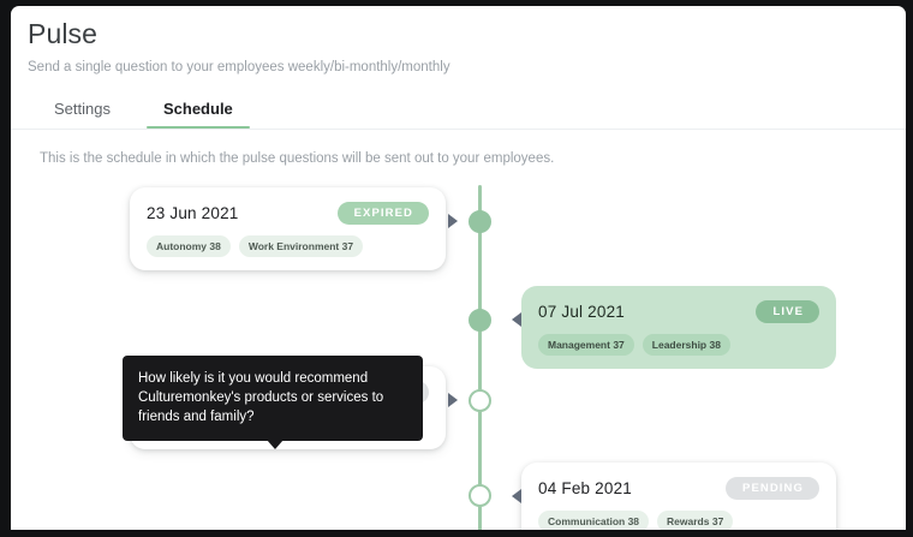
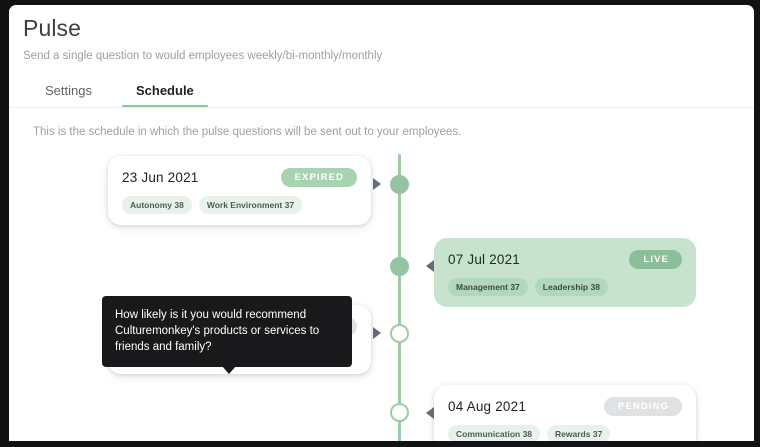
  Pulse
- Send a single question to your employees weekly/bi-monthly/monthly
+ Send a single question to would employees weekly/bi-monthly/monthly
  Settings
  Schedule
  This is the schedule in which the pulse questions will be sent out to your employees.
  23 Jun 2021
  EXPIRED
  Autonomy 38
  Work Environment 37
  07 Jul 2021
  LIVE
  Management 37
  Leadership 38
  How likely is it you would recommend Culturemonkey's products or services to friends and family?
- 04 Feb 2021
+ 04 Aug 2021
  PENDING
  Communication 38
  Rewards 37
